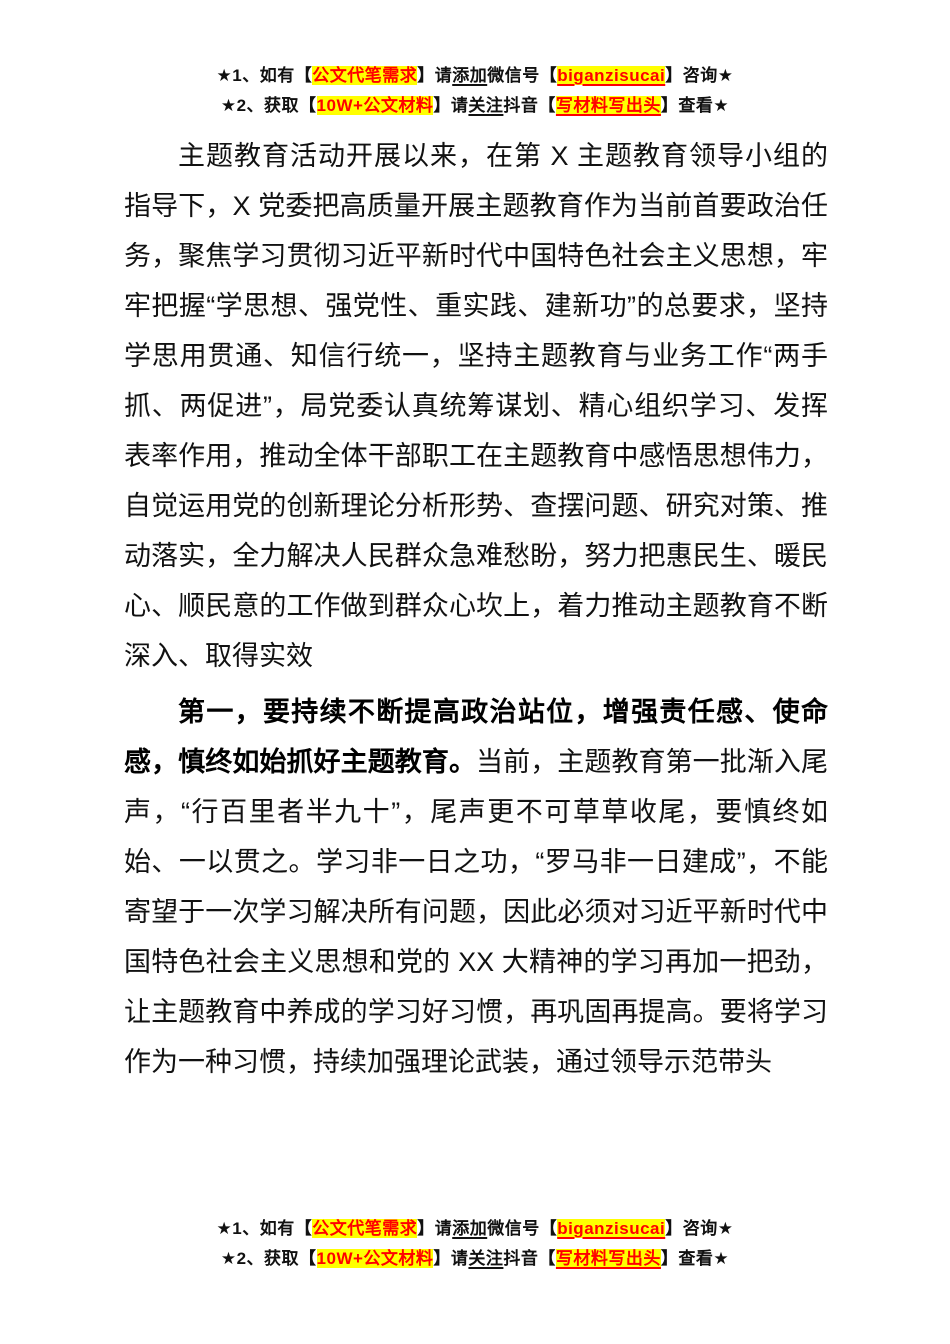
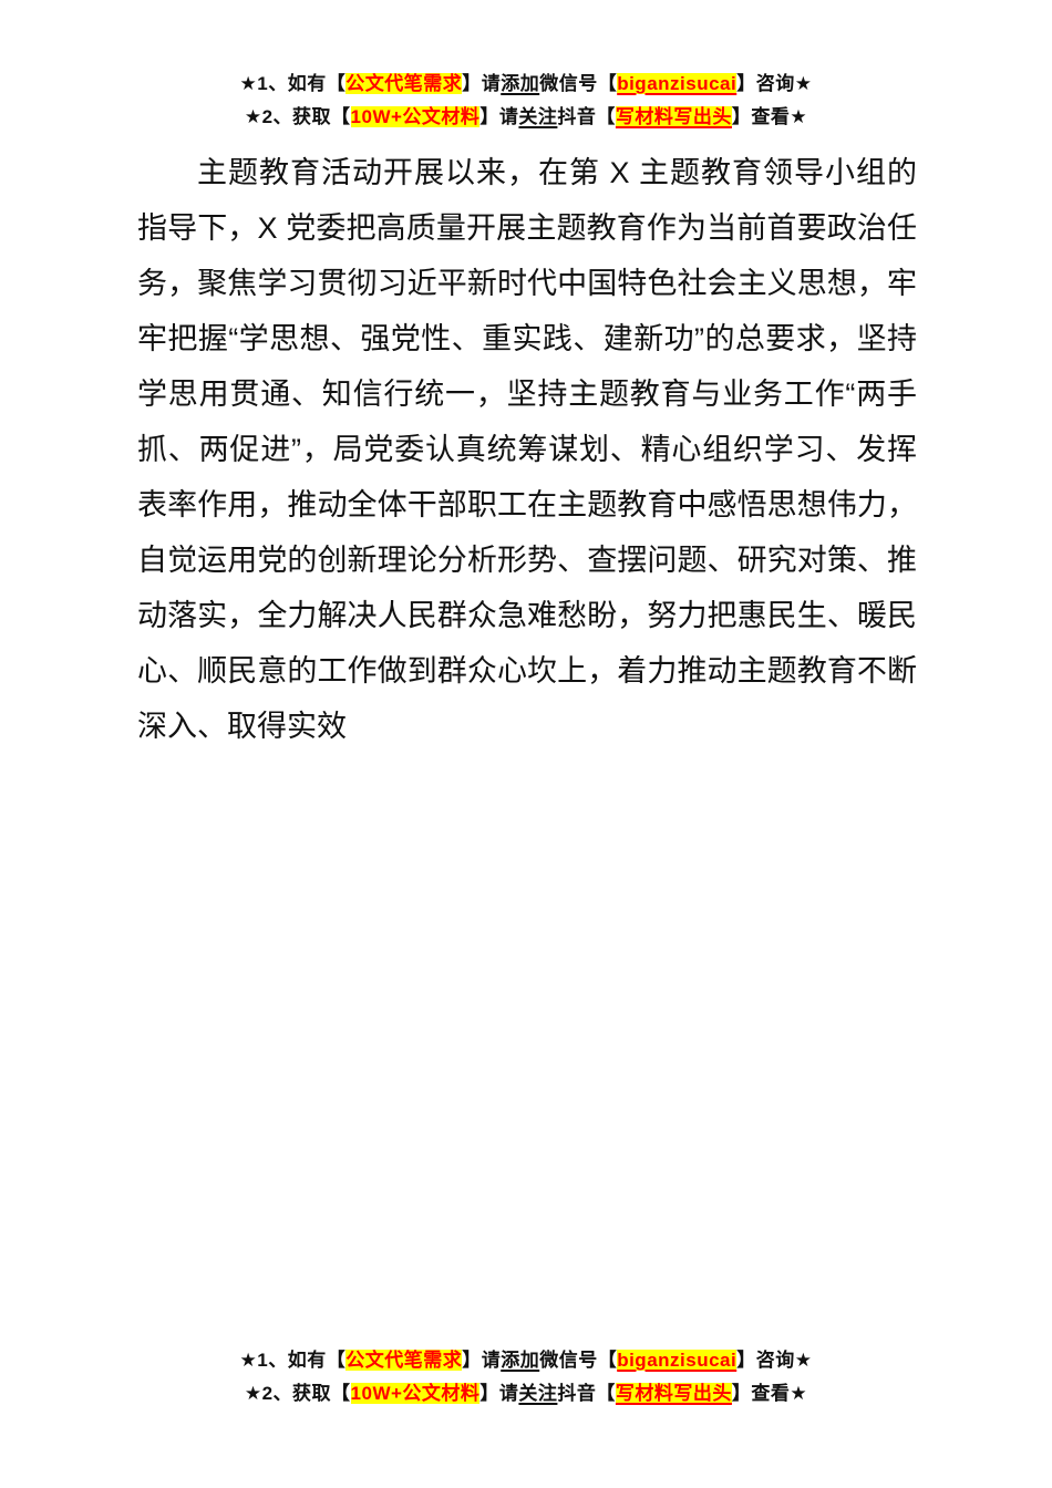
  ★1、如有【公文代笔需求】请添加微信号【biganzisucai】咨询★
  ★2、获取【10W+公文材料】请关注抖音【写材料写出头】查看★
  主题教育活动开展以来，在第 X 主题教育领导小组的指导下，X 党委把高质量开展主题教育作为当前首要政治任务，聚焦学习贯彻习近平新时代中国特色社会主义思想，牢牢把握“学思想、强党性、重实践、建新功”的总要求，坚持学思用贯通、知信行统一，坚持主题教育与业务工作“两手抓、两促进”，局党委认真统筹谋划、精心组织学习、发挥表率作用，推动全体干部职工在主题教育中感悟思想伟力，自觉运用党的创新理论分析形势、查摆问题、研究对策、推动落实，全力解决人民群众急难愁盼，努力把惠民生、暖民心、顺民意的工作做到群众心坎上，着力推动主题教育不断深入、取得实效
- 第一，要持续不断提高政治站位，增强责任感、使命感，慎终如始抓好主题教育。当前，主题教育第一批渐入尾声，“行百里者半九十”，尾声更不可草草收尾，要慎终如始、一以贯之。学习非一日之功，“罗马非一日建成”，不能寄望于一次学习解决所有问题，因此必须对习近平新时代中国特色社会主义思想和党的 XX 大精神的学习再加一把劲，让主题教育中养成的学习好习惯，再巩固再提高。要将学习作为一种习惯，持续加强理论武装，通过领导示范带头
  ★1、如有【公文代笔需求】请添加微信号【biganzisucai】咨询★
  ★2、获取【10W+公文材料】请关注抖音【写材料写出头】查看★
